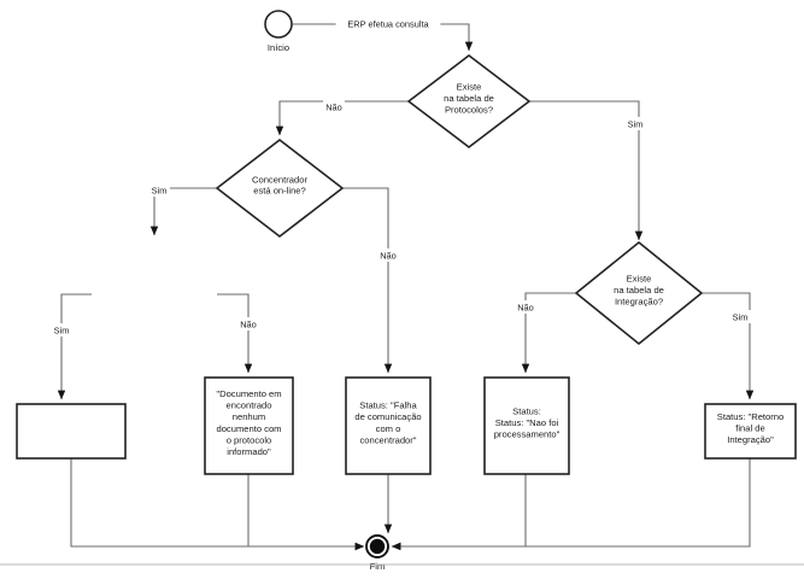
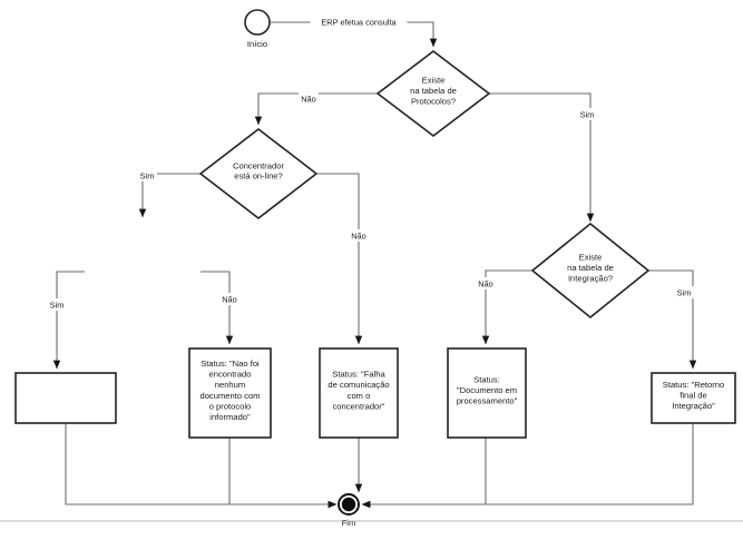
  Existe na tabela de Protocolos?
  Concentrador está on-line?
  Existe na tabela de Integração?
- "Documento em encontrado nenhum documento com o protocolo informado"
+ Status: "Nao foi encontrado nenhum documento com o protocolo informado"
  Status: "Falha de comunicação com o concentrador"
- Status: Status: "Nao foi processamento"
+ Status: "Documento em processamento"
  Status: "Retorno final de Integração"
  Início
  Fim
  ERP efetua consulta
  Não
  Sim
  Sim
  Não
  Sim
  Não
  Não
  Sim
